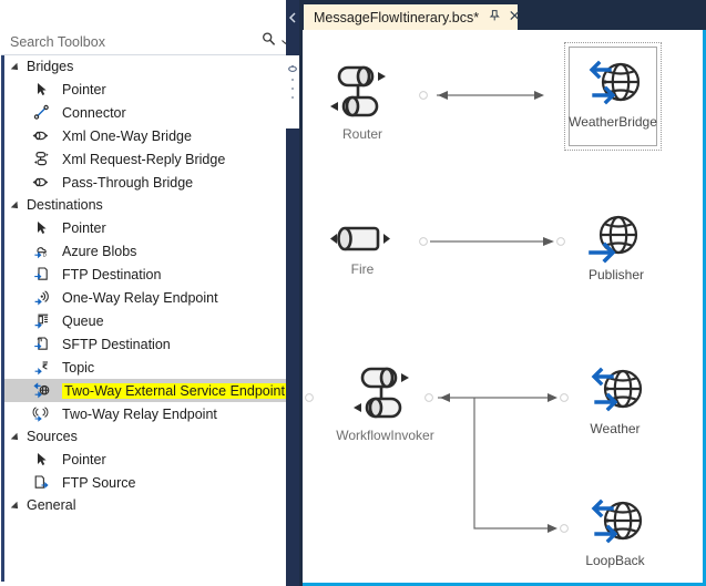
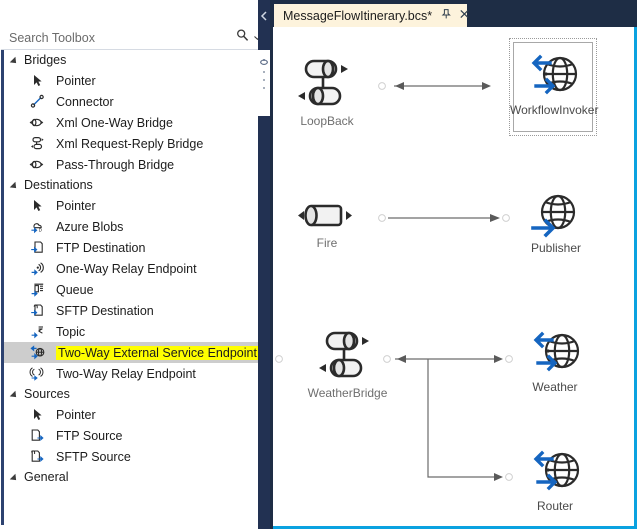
  Search Toolbox
  Bridges
  Pointer
  Connector
  Xml One-Way Bridge
  Xml Request-Reply Bridge
  Pass-Through Bridge
  Destinations
  Pointer
  Azure Blobs
  FTP Destination
  One-Way Relay Endpoint
  Queue
  SFTP Destination
  Topic
  Two-Way External Service Endpoint
  Two-Way Relay Endpoint
  Sources
  Pointer
  FTP Source
+ SFTP Source
  General
  MessageFlowItinerary.bcs*
- Router
+ LoopBack
- WeatherBridge
+ WorkflowInvoker
  Fire
  Publisher
- WorkflowInvoker
+ WeatherBridge
  Weather
- LoopBack
+ Router
